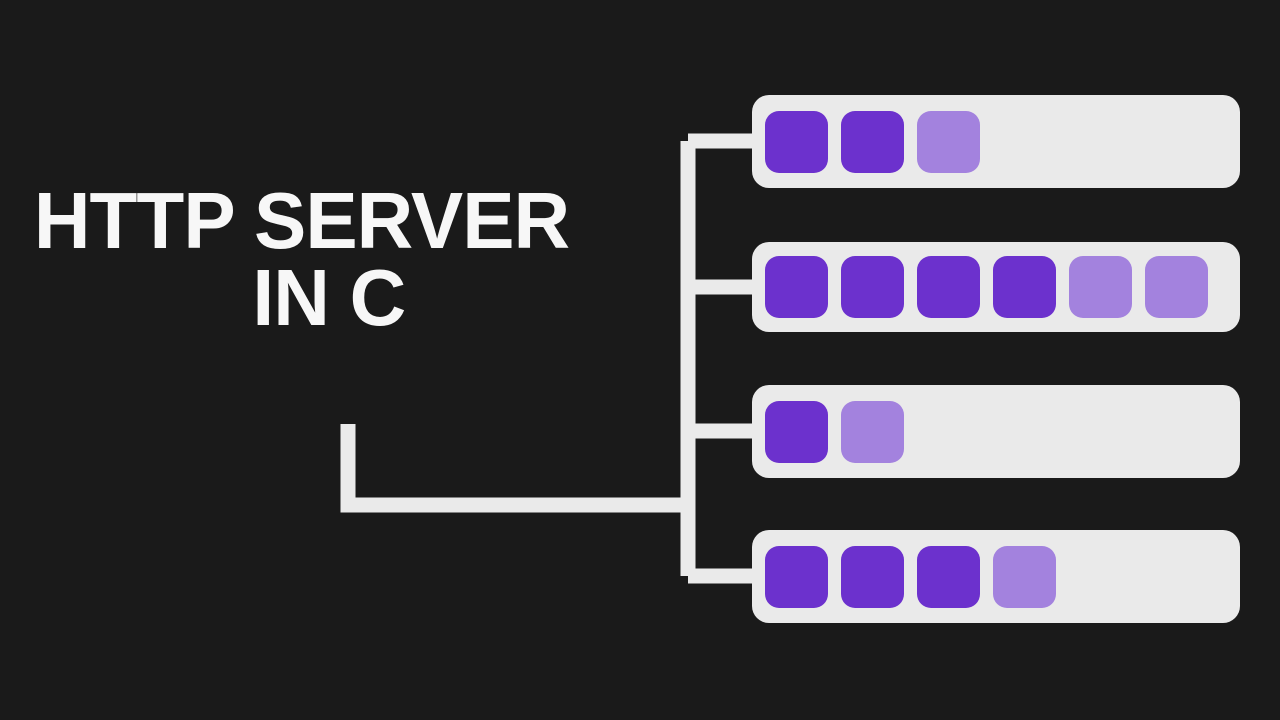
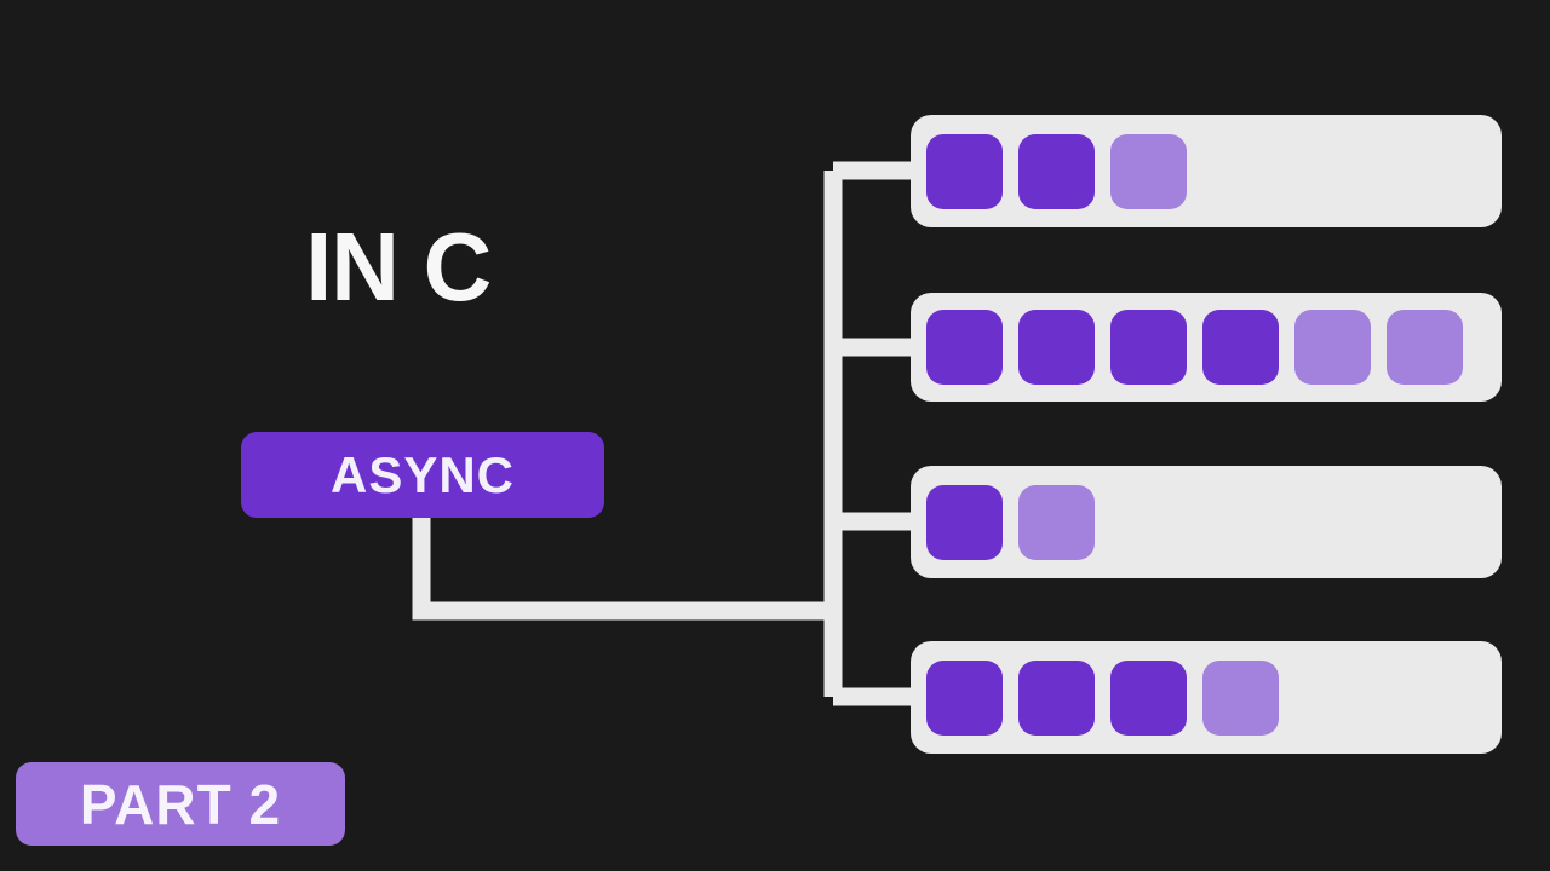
- HTTP SERVER
  IN C
+ ASYNC
+ PART 2
